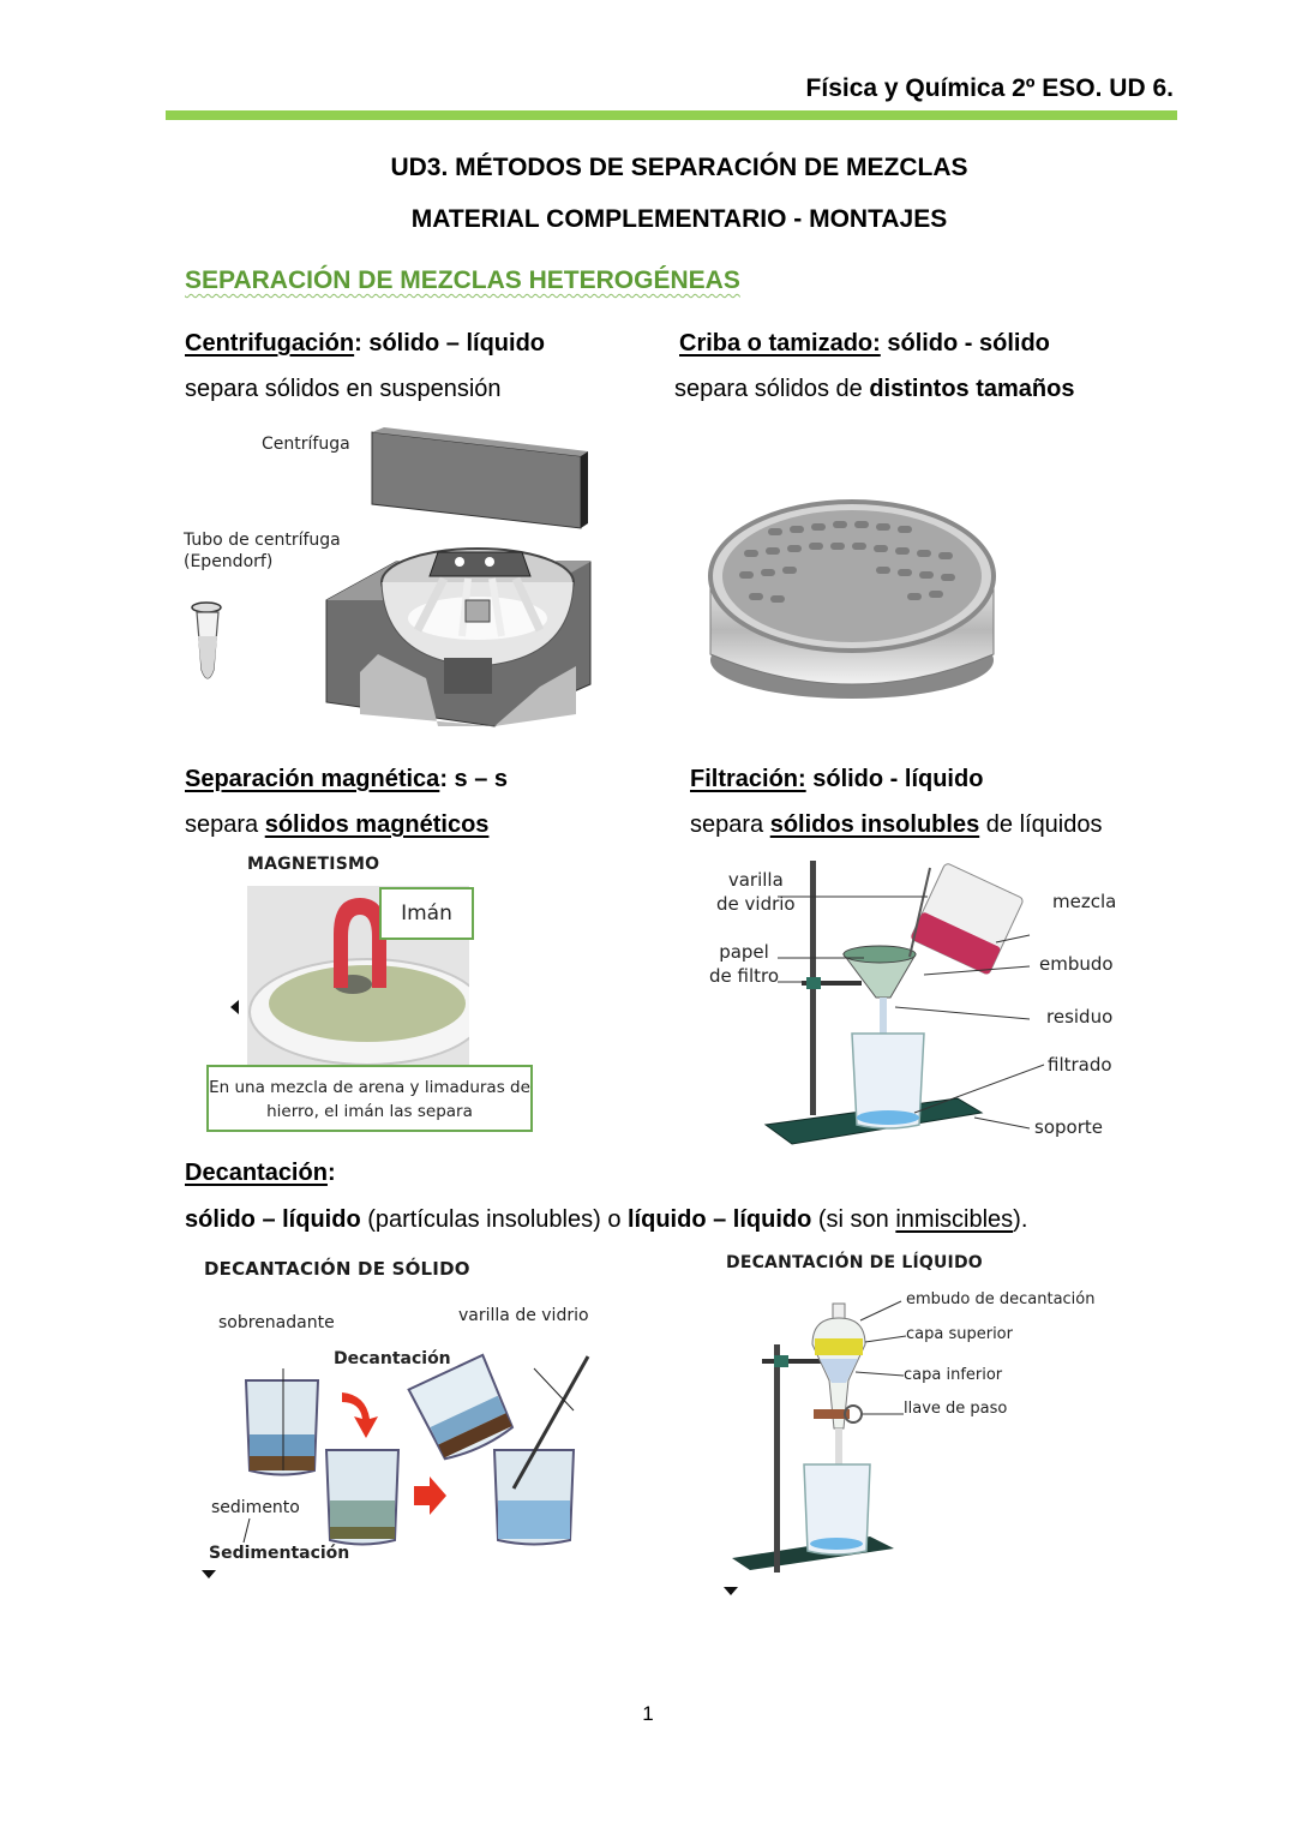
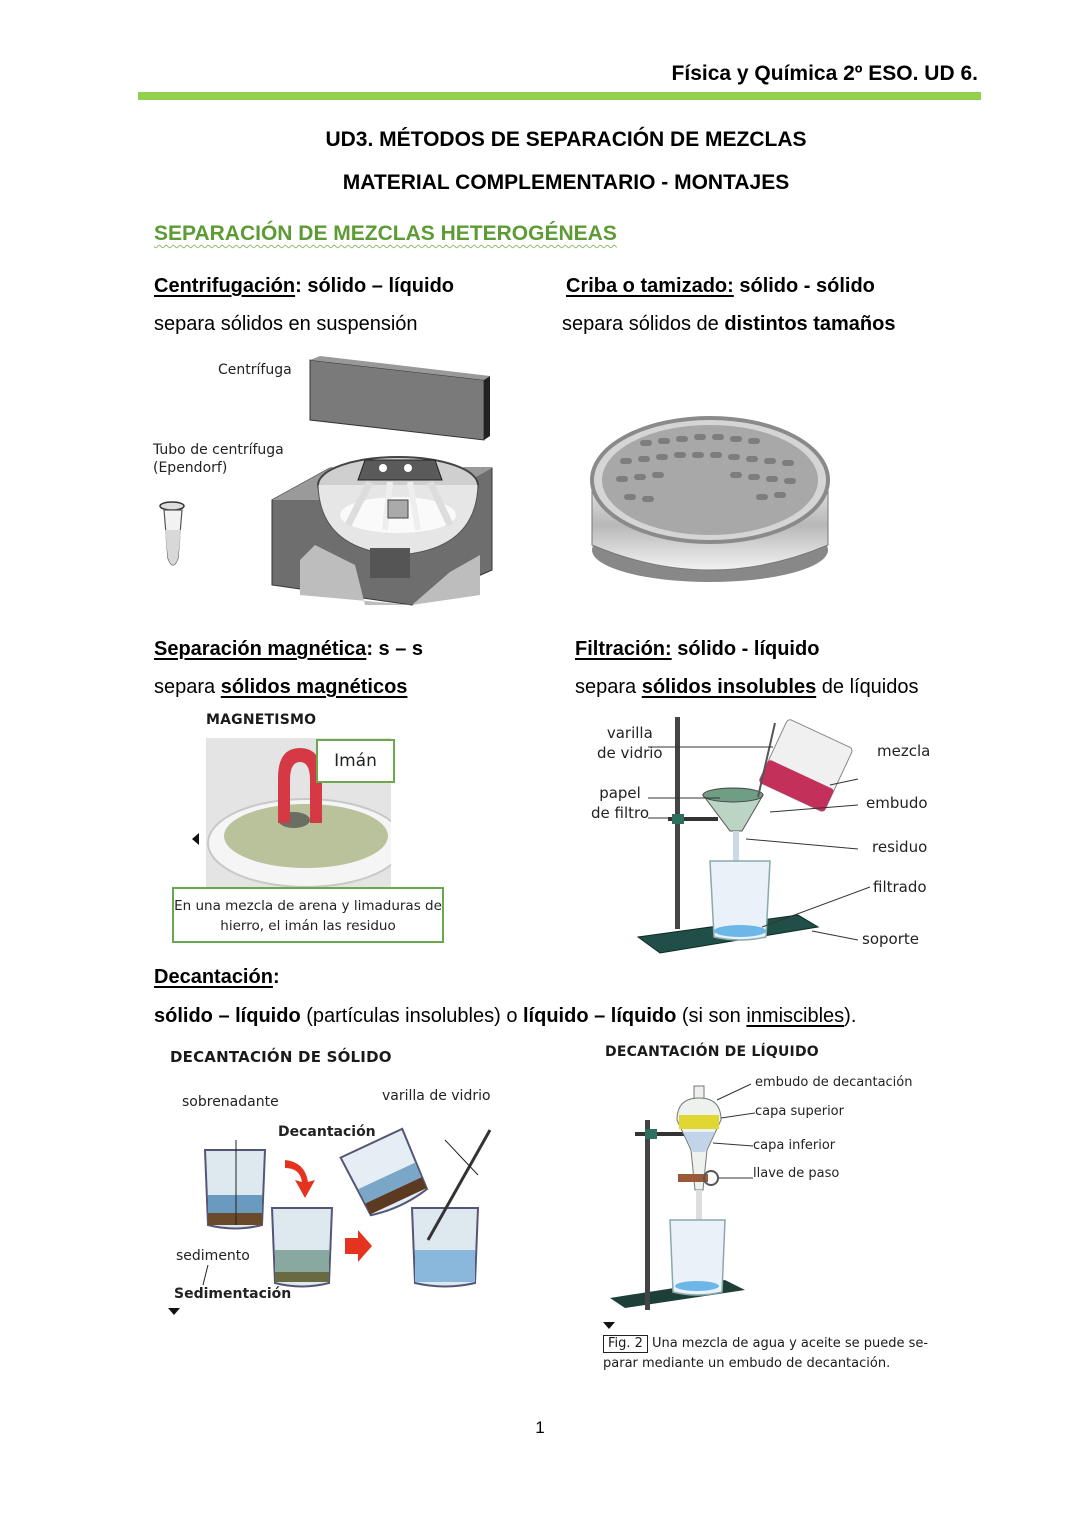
  Física y Química 2º ESO. UD 6.
  UD3. MÉTODOS DE SEPARACIÓN DE MEZCLAS
  MATERIAL COMPLEMENTARIO - MONTAJES
  SEPARACIÓN DE MEZCLAS HETEROGÉNEAS
  Centrifugación: sólido – líquido
  separa sólidos en suspensión
  Centrífuga
  Tubo de centrífuga
  (Ependorf)
  Criba o tamizado: sólido - sólido
  separa sólidos de distintos tamaños
  Separación magnética: s – s
  separa sólidos magnéticos
  MAGNETISMO
  Imán
- En una mezcla de arena y limaduras de hierro, el imán las separa
+ En una mezcla de arena y limaduras de hierro, el imán las residuo
  Filtración: sólido - líquido
  separa sólidos insolubles de líquidos
  varilla
  de vidrio
  papel
  de filtro
  mezcla
  embudo
  residuo
  filtrado
  soporte
  Decantación:
  sólido – líquido (partículas insolubles) o líquido – líquido (si son inmiscibles).
  DECANTACIÓN DE SÓLIDO
  sobrenadante
  varilla de vidrio
  Decantación
  sedimento
  Sedimentación
  DECANTACIÓN DE LÍQUIDO
  embudo de decantación
  capa superior
  capa inferior
  llave de paso
+ Fig. 2 Una mezcla de agua y aceite se puede se-parar mediante un embudo de decantación.
  1
